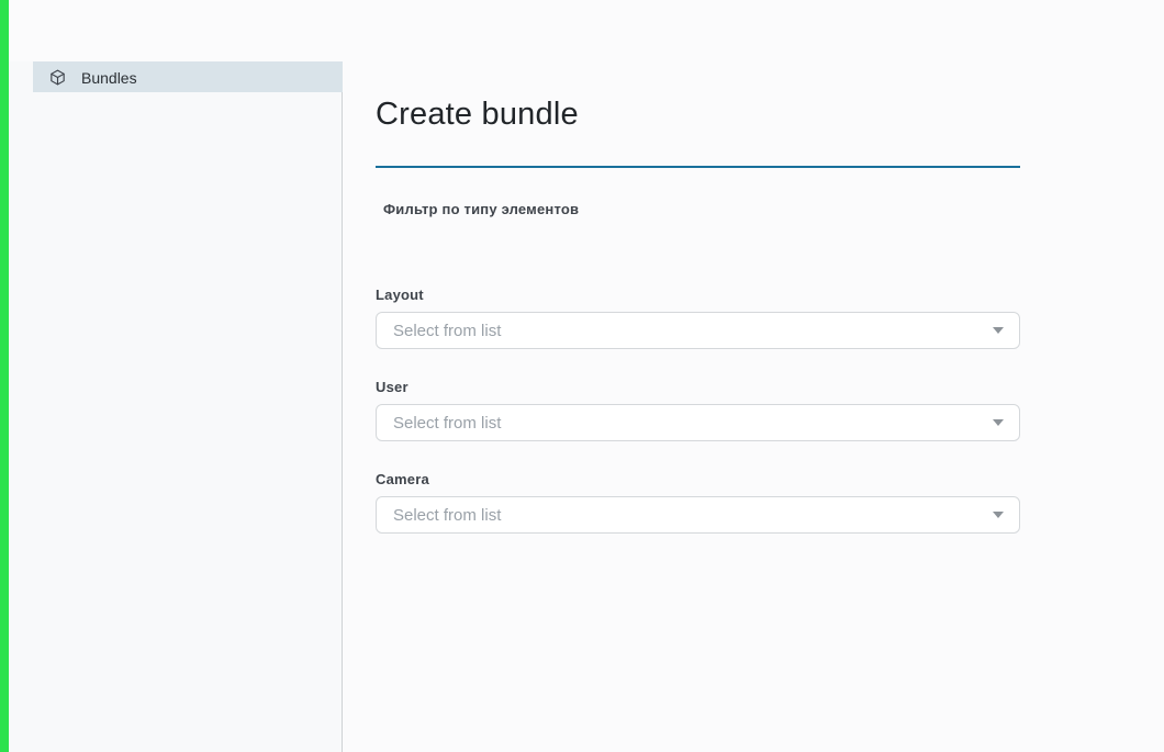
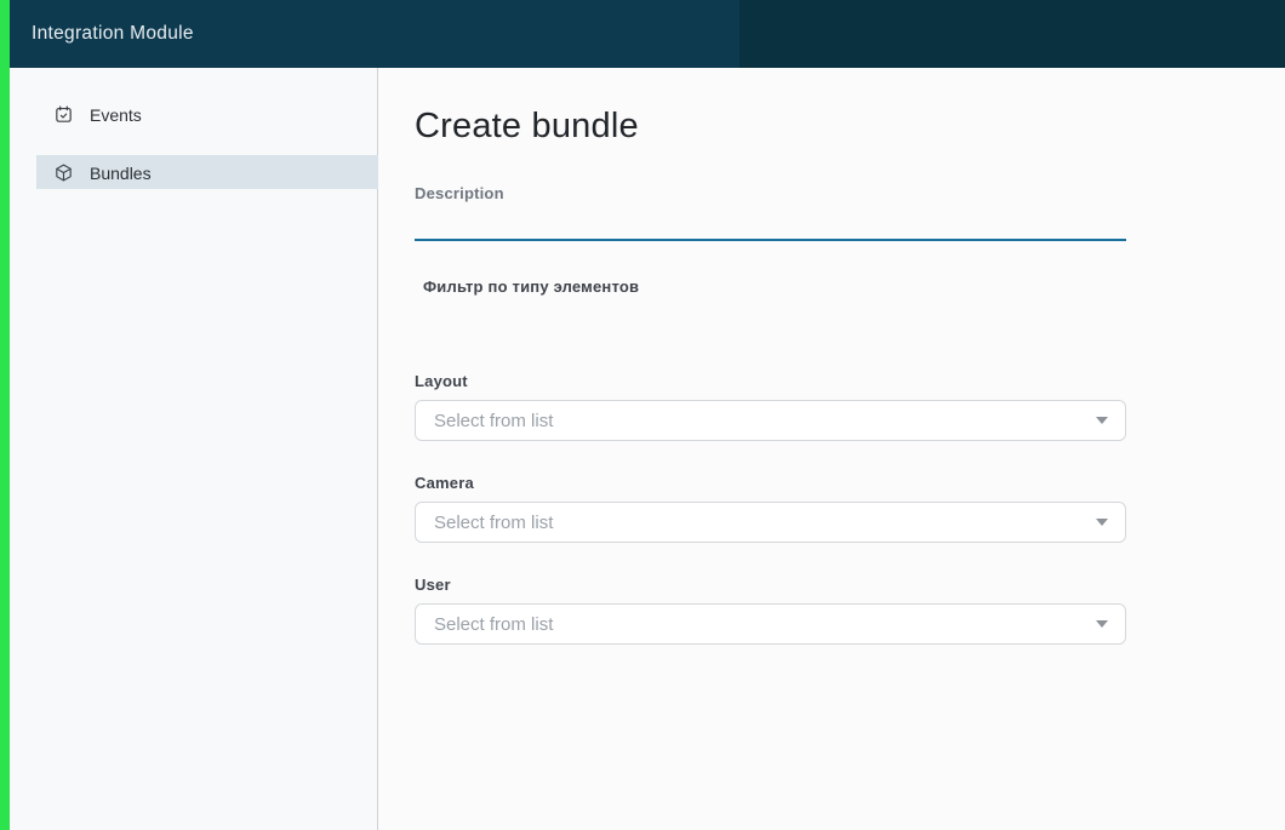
+ Integration Module
+ Events
  Bundles
  Create bundle
+ Description
  Фильтр по типу элементов
  Layout
  Select from list
- User
+ Camera
  Select from list
- Camera
+ User
  Select from list
